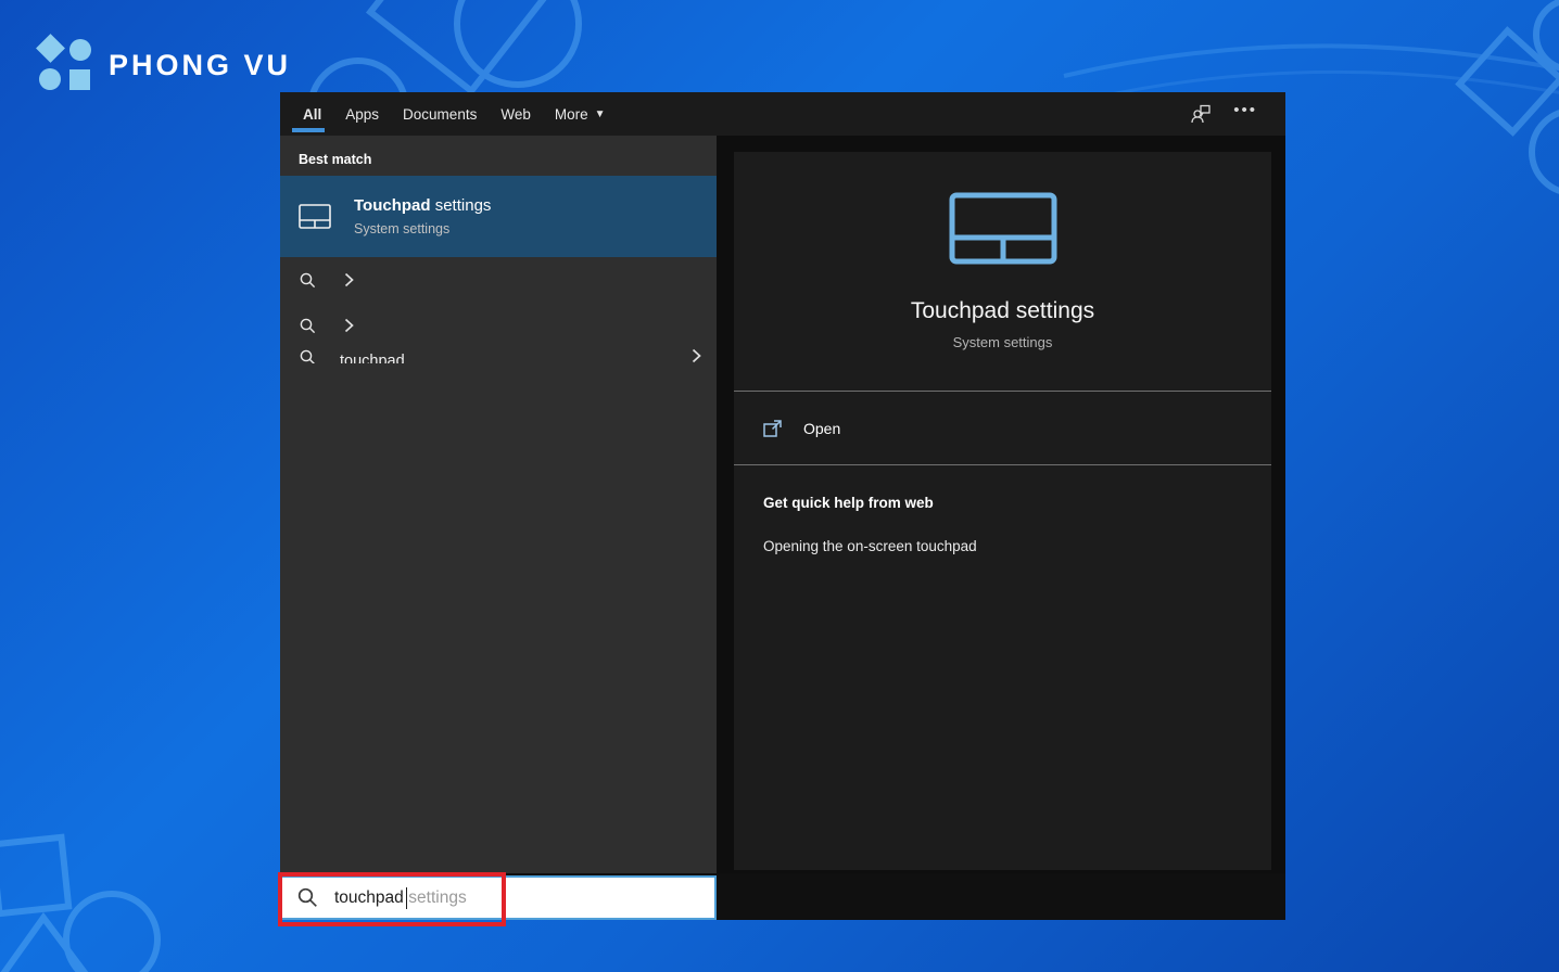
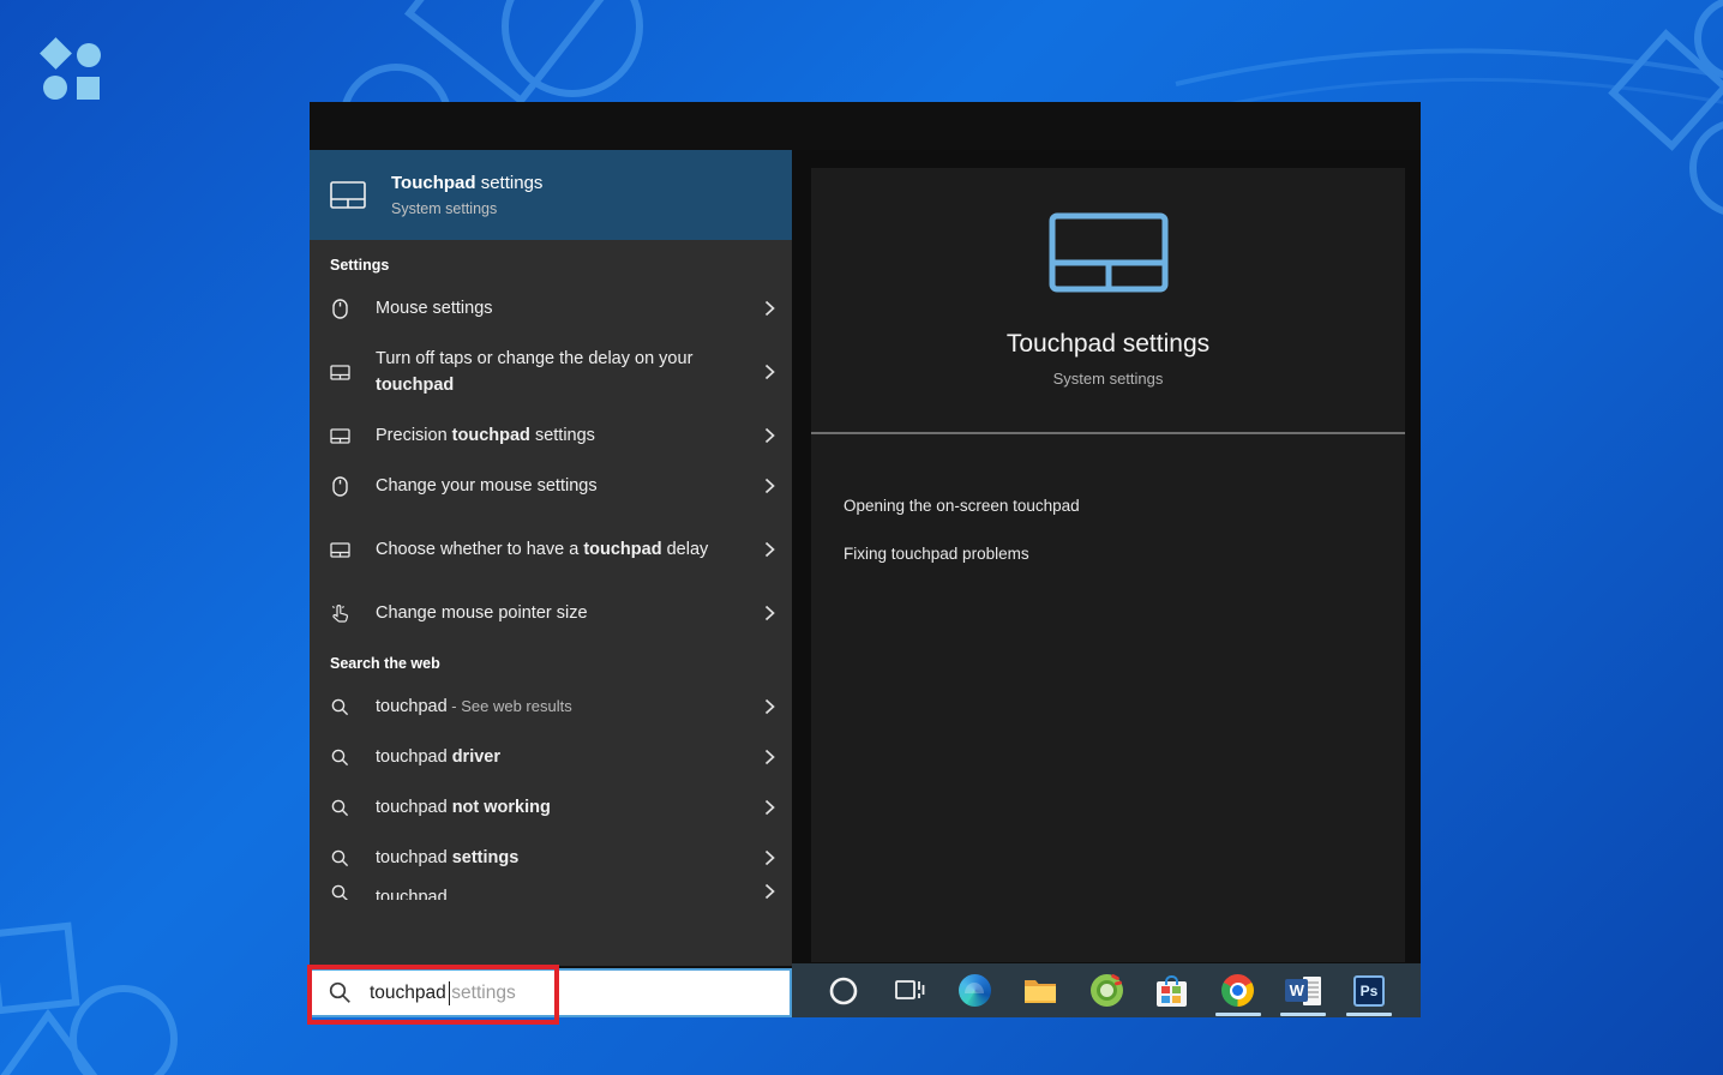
- PHONG VU
- All
- Apps
- Documents
- Web
- More
- ▼
- •••
- Best match
  Touchpad settings
  System settings
+ Settings
+ Mouse settings
+ Turn off taps or change the delay on your touchpad
+ Precision touchpad settings
+ Change your mouse settings
+ Choose whether to have a touchpad delay
+ Change mouse pointer size
+ Search the web
+ touchpad - See web results
+ touchpad driver
+ touchpad not working
+ touchpad settings
  touchpad
  Touchpad settings
  System settings
- Open
- Get quick help from web
  Opening the on-screen touchpad
+ Fixing touchpad problems
  touchpad
  settings
+ W
+ Ps
